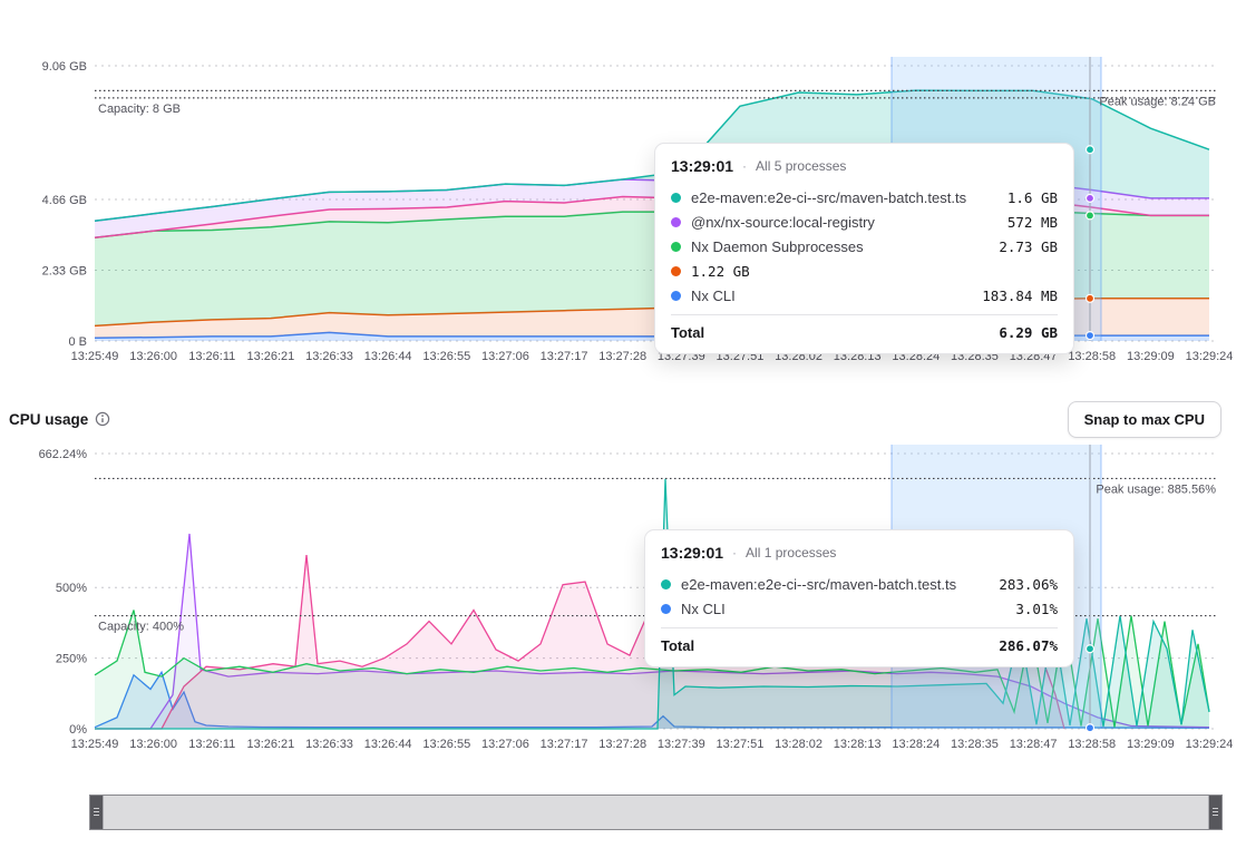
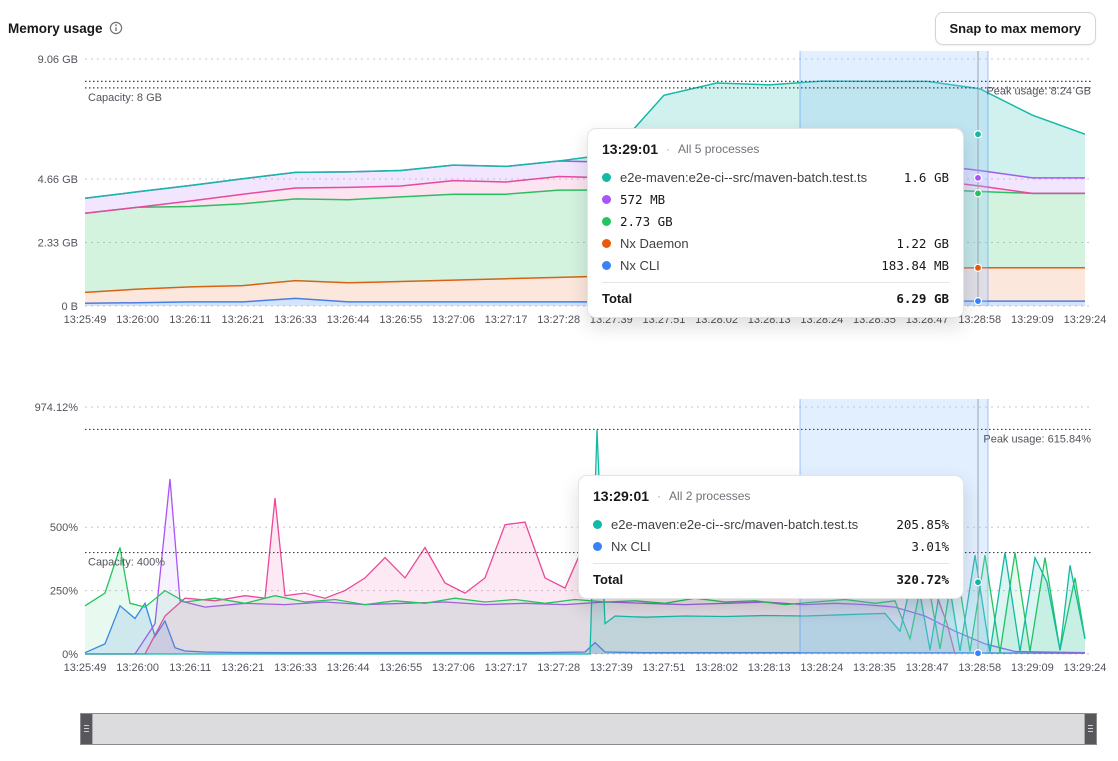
+ Memory usage
+ Snap to max memory
  9.06 GB
  4.66 GB
  2.33 GB
  0 B
  Capacity: 8 GB
  Peak usage: 8.24 GB
  13:25:49
  13:26:00
  13:26:11
  13:26:21
  13:26:33
  13:26:44
  13:26:55
  13:27:06
  13:27:17
  13:27:28
  13:27:39
  13:27:51
  13:28:02
  13:28:13
  13:28:24
  13:28:35
  13:28:47
  13:28:58
  13:29:09
  13:29:24
  13:29:01
  ·
  All 5 processes
  e2e-maven:e2e-ci--src/maven-batch.test.ts
  1.6 GB
- @nx/nx-source:local-registry
  572 MB
- Nx Daemon Subprocesses
  2.73 GB
+ Nx Daemon
  1.22 GB
  Nx CLI
  183.84 MB
  Total
  6.29 GB
- CPU usage
- Snap to max CPU
- 662.24%
+ 974.12%
  500%
  250%
  0%
  Capacity: 400%
- Peak usage: 885.56%
+ Peak usage: 615.84%
  13:25:49
  13:26:00
  13:26:11
  13:26:21
  13:26:33
  13:26:44
  13:26:55
  13:27:06
  13:27:17
  13:27:28
  13:27:39
  13:27:51
  13:28:02
  13:28:13
  13:28:24
  13:28:35
  13:28:47
  13:28:58
  13:29:09
  13:29:24
  13:29:01
  ·
- All 1 processes
+ All 2 processes
  e2e-maven:e2e-ci--src/maven-batch.test.ts
- 283.06%
+ 205.85%
  Nx CLI
  3.01%
  Total
- 286.07%
+ 320.72%
